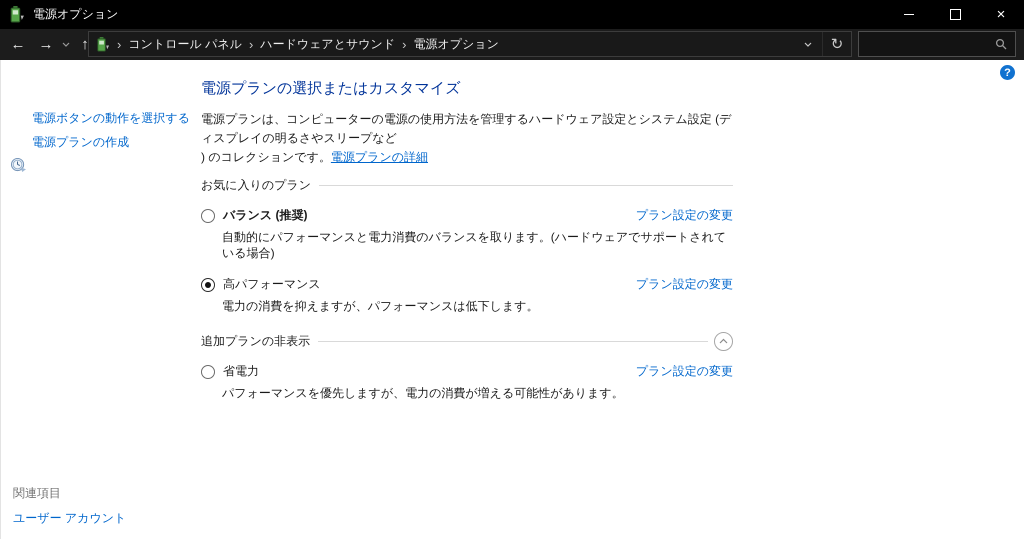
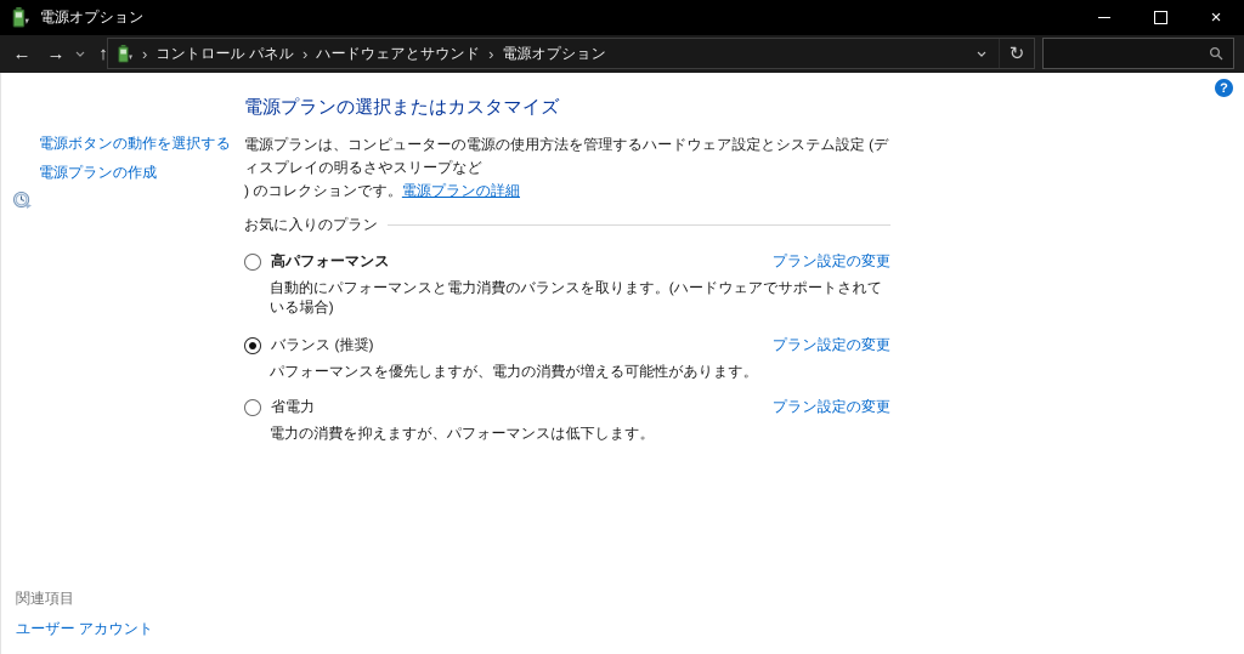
  電源オプション
  ×
  ←
  →
  ↑
  ›
  コントロール パネル
  ›
  ハードウェアとサウンド
  ›
  電源オプション
  ↻
  ?
  電源ボタンの動作を選択する
  電源プランの作成
  関連項目
  ユーザー アカウント
  電源プランの選択またはカスタマイズ
  電源プランは、コンピューターの電源の使用方法を管理するハードウェア設定とシステム設定 (ディスプレイの明るさやスリープなど
  ) のコレクションです。電源プランの詳細
  お気に入りのプラン
- バランス (推奨)
+ 高パフォーマンス
  プラン設定の変更
  自動的にパフォーマンスと電力消費のバランスを取ります。(ハードウェアでサポートされている場合)
- 高パフォーマンス
+ バランス (推奨)
  プラン設定の変更
- 電力の消費を抑えますが、パフォーマンスは低下します。
+ パフォーマンスを優先しますが、電力の消費が増える可能性があります。
- 追加プランの非表示
  省電力
  プラン設定の変更
- パフォーマンスを優先しますが、電力の消費が増える可能性があります。
+ 電力の消費を抑えますが、パフォーマンスは低下します。
